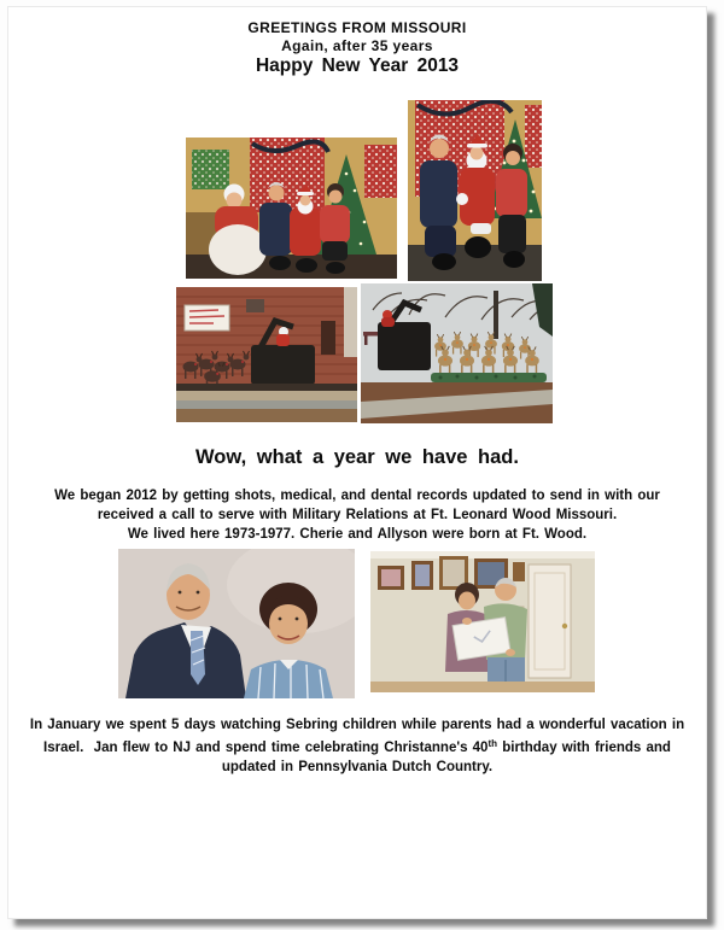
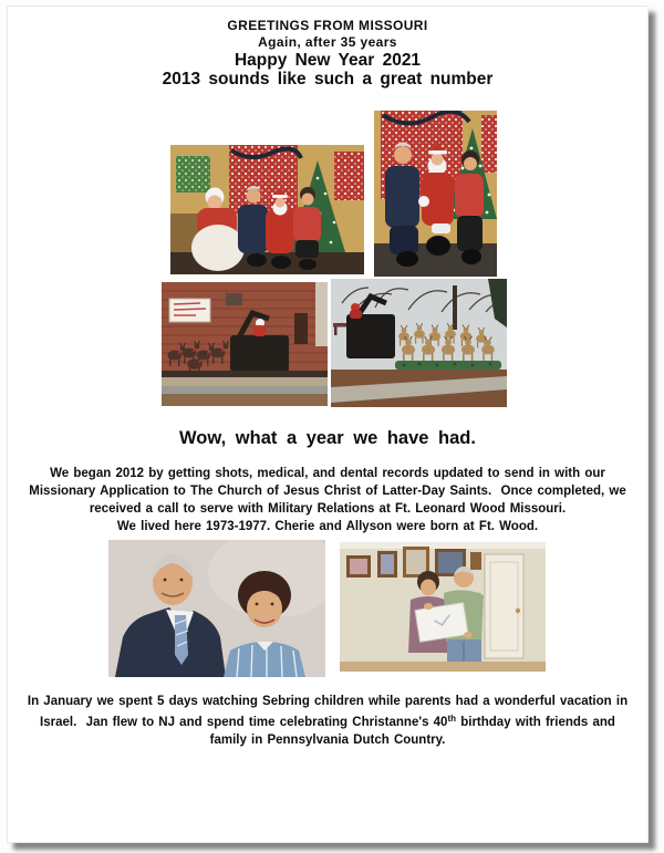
  GREETINGS FROM MISSOURI
  Again, after 35 years
- Happy New Year 2013
+ Happy New Year 2021
+ 2013 sounds like such a great number
  Wow, what a year we have had.
  We began 2012 by getting shots, medical, and dental records updated to send in with our
+ Missionary Application to The Church of Jesus Christ of Latter-Day Saints. Once completed, we
  received a call to serve with Military Relations at Ft. Leonard Wood Missouri.
  We lived here 1973-1977. Cherie and Allyson were born at Ft. Wood.
  In January we spent 5 days watching Sebring children while parents had a wonderful vacation in
  Israel. Jan flew to NJ and spend time celebrating Christanne's 40th birthday with friends and
- updated in Pennsylvania Dutch Country.
+ family in Pennsylvania Dutch Country.
